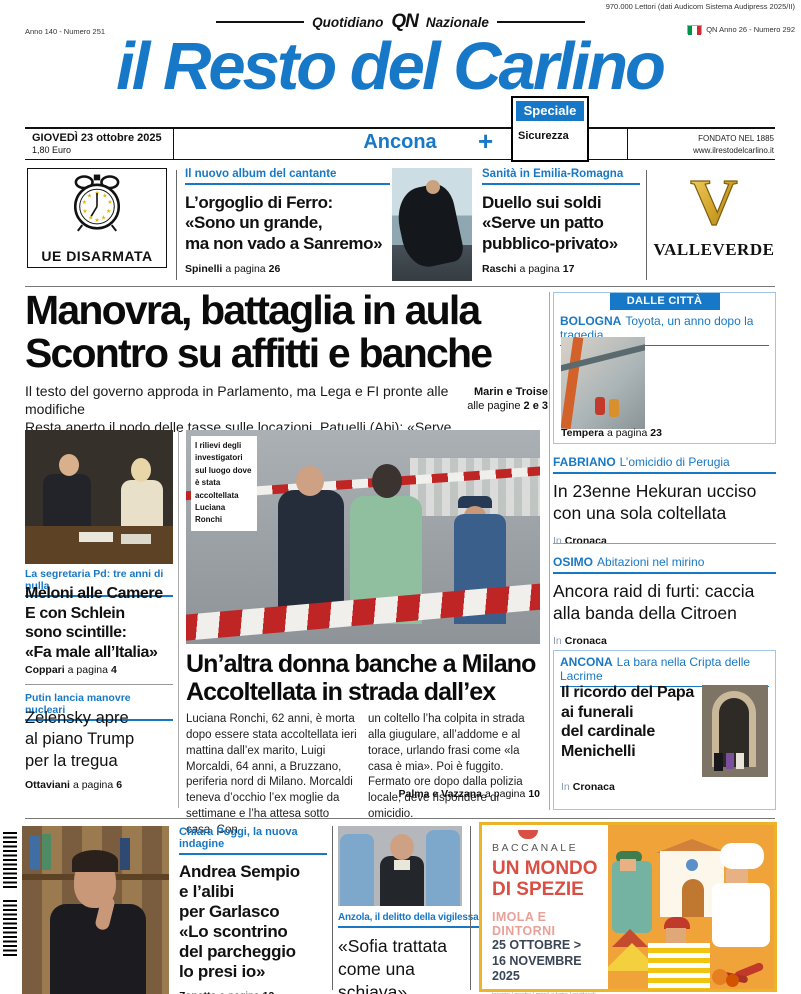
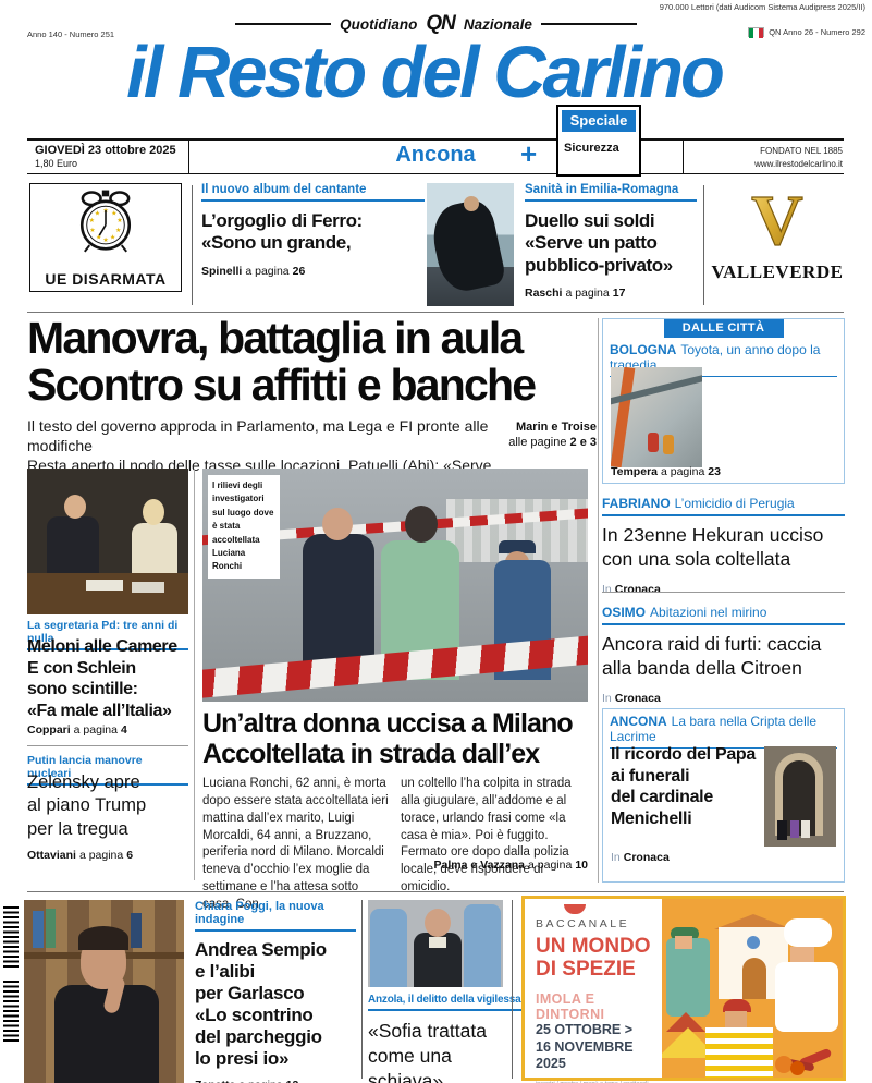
  970.000 Lettori (dati Audicom Sistema Audipress 2025/II)
  Quotidiano
  QN
  Nazionale
  Anno 140 - Numero 251
  QN Anno 26 - Numero 292
  il Resto del Carlino
  Speciale
  Sicurezza
  GIOVEDÌ 23 ottobre 2025
  1,80 Euro
  Ancona
  +
  FONDATO NEL 1885
  www.ilrestodelcarlino.it
  UE DISARMATA
  Il nuovo album del cantante
  L’orgoglio di Ferro:
  «Sono un grande,
- ma non vado a Sanremo»
  Spinelli a pagina 26
  Sanità in Emilia-Romagna
  Duello sui soldi
  «Serve un patto
  pubblico-privato»
  Raschi a pagina 17
  V
  VALLEVERDE
  Manovra, battaglia in aula
  Scontro su affitti e banche
  Il testo del governo approda in Parlamento, ma Lega e FI pronte alle modifiche
  Resta aperto il nodo delle tasse sulle locazioni. Patuelli (Abi): «Serve
  Marin e Troise
  alle pagine 2 e 3
  DALLE CITTÀ
  BOLOGNA Toyota, un anno dopo la tragedia
  Tempera a pagina 23
  FABRIANO L’omicidio di Perugia
  In 23enne Hekuran ucciso
  con una sola coltellata
  In Cronaca
  OSIMO Abitazioni nel mirino
  Ancora raid di furti: caccia
  alla banda della Citroen
  In Cronaca
  ANCONA La bara nella Cripta delle Lacrime
  Il ricordo del Papa
  ai funerali
  del cardinale
  Menichelli
  In Cronaca
  La segretaria Pd: tre anni di nulla
  Meloni alle Camere
  E con Schlein
  sono scintille:
  «Fa male all’Italia»
  Coppari a pagina 4
  Putin lancia manovre nucleari
  Zelensky apre
  al piano Trump
  per la tregua
  Ottaviani a pagina 6
  I rilievi degli investigatori sul luogo dove è stata accoltellata Luciana Ronchi
- Un’altra donna banche a Milano
+ Un’altra donna uccisa a Milano
  Accoltellata in strada dall’ex
  Luciana Ronchi, 62 anni, è morta dopo essere stata accoltellata ieri mattina dall’ex marito, Luigi Morcaldi, 64 anni, a Bruzzano, periferia nord di Milano. Morcaldi teneva d’occhio l’ex moglie da settimane e l’ha attesa sotto casa. Con
  un coltello l’ha colpita in strada alla giugulare, all’addome e al torace, urlando frasi come «la casa è mia». Poi è fuggito. Fermato ore dopo dalla polizia locale, deve rispondere di omicidio.
  Palma e Vazzana a pagina 10
  Chiara Poggi, la nuova indagine
  Andrea Sempio
  e l’alibi
  per Garlasco
  «Lo scontrino
  del parcheggio
  lo presi io»
  Anzola, il delitto della vigilesa
  «Sofia trattata
  come una schiava»
  BACCANALE
  UN MONDO
  DI SPEZIE
  IMOLA E DINTORNI
  25 OTTOBRE >
  16 NOVEMBRE 2025
